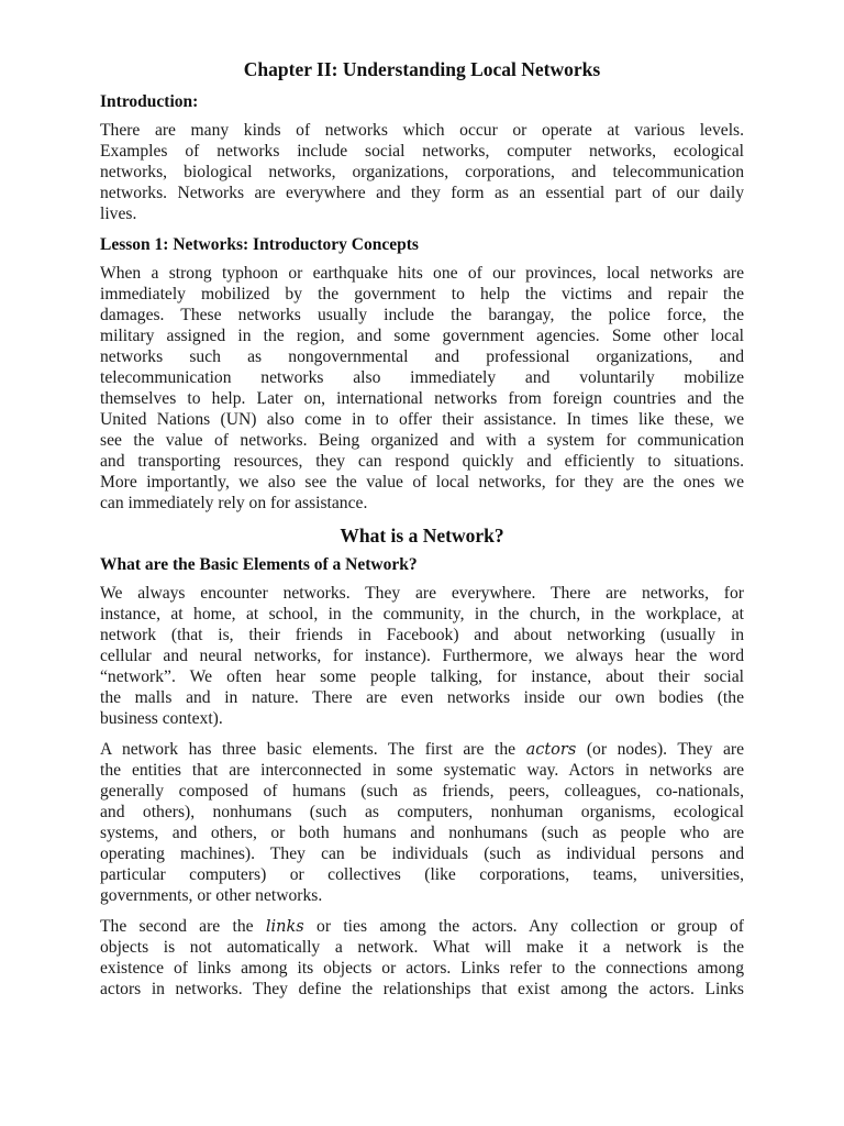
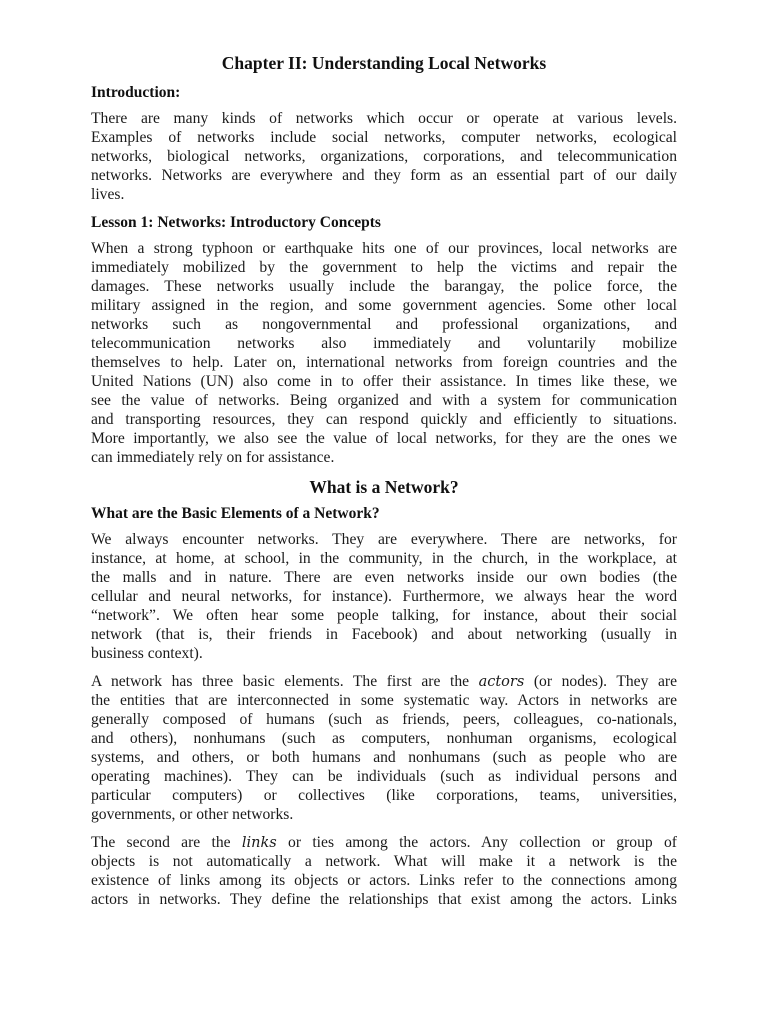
  Chapter II: Understanding Local Networks
  Introduction:
  There are many kinds of networks which occur or operate at various levels.
  Examples of networks include social networks, computer networks, ecological
  networks, biological networks, organizations, corporations, and telecommunication
  networks. Networks are everywhere and they form as an essential part of our daily
  lives.
  Lesson 1: Networks: Introductory Concepts
  When a strong typhoon or earthquake hits one of our provinces, local networks are
  immediately mobilized by the government to help the victims and repair the
  damages. These networks usually include the barangay, the police force, the
  military assigned in the region, and some government agencies. Some other local
  networks such as nongovernmental and professional organizations, and
  telecommunication networks also immediately and voluntarily mobilize
  themselves to help. Later on, international networks from foreign countries and the
  United Nations (UN) also come in to offer their assistance. In times like these, we
  see the value of networks. Being organized and with a system for communication
  and transporting resources, they can respond quickly and efficiently to situations.
  More importantly, we also see the value of local networks, for they are the ones we
  can immediately rely on for assistance.
  What is a Network?
  What are the Basic Elements of a Network?
  We always encounter networks. They are everywhere. There are networks, for
  instance, at home, at school, in the community, in the church, in the workplace, at
- network (that is, their friends in Facebook) and about networking (usually in
+ the malls and in nature. There are even networks inside our own bodies (the
  cellular and neural networks, for instance). Furthermore, we always hear the word
  “network”. We often hear some people talking, for instance, about their social
- the malls and in nature. There are even networks inside our own bodies (the
+ network (that is, their friends in Facebook) and about networking (usually in
  business context).
  A network has three basic elements. The first are the actors (or nodes). They are
  the entities that are interconnected in some systematic way. Actors in networks are
  generally composed of humans (such as friends, peers, colleagues, co-nationals,
  and others), nonhumans (such as computers, nonhuman organisms, ecological
  systems, and others, or both humans and nonhumans (such as people who are
  operating machines). They can be individuals (such as individual persons and
  particular computers) or collectives (like corporations, teams, universities,
  governments, or other networks.
  The second are the links or ties among the actors. Any collection or group of
  objects is not automatically a network. What will make it a network is the
  existence of links among its objects or actors. Links refer to the connections among
  actors in networks. They define the relationships that exist among the actors. Links
